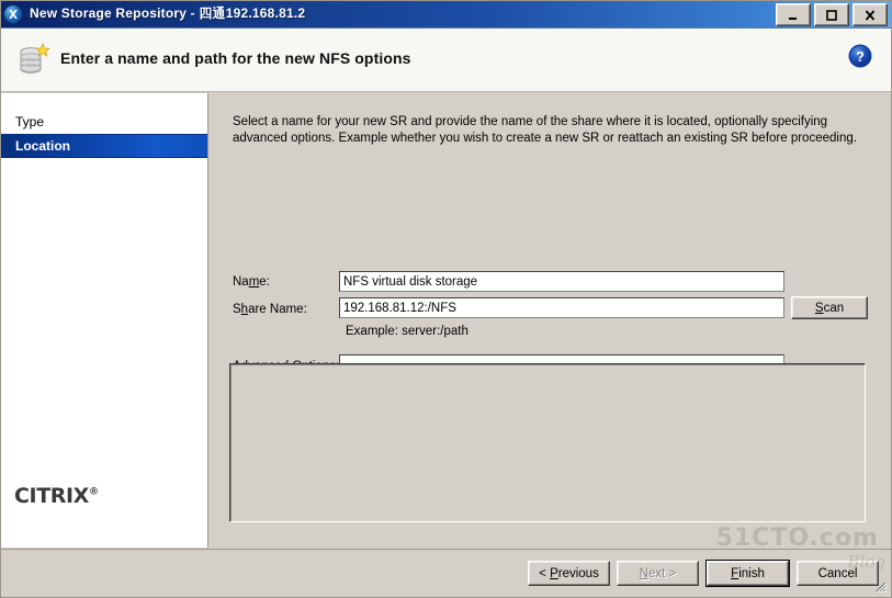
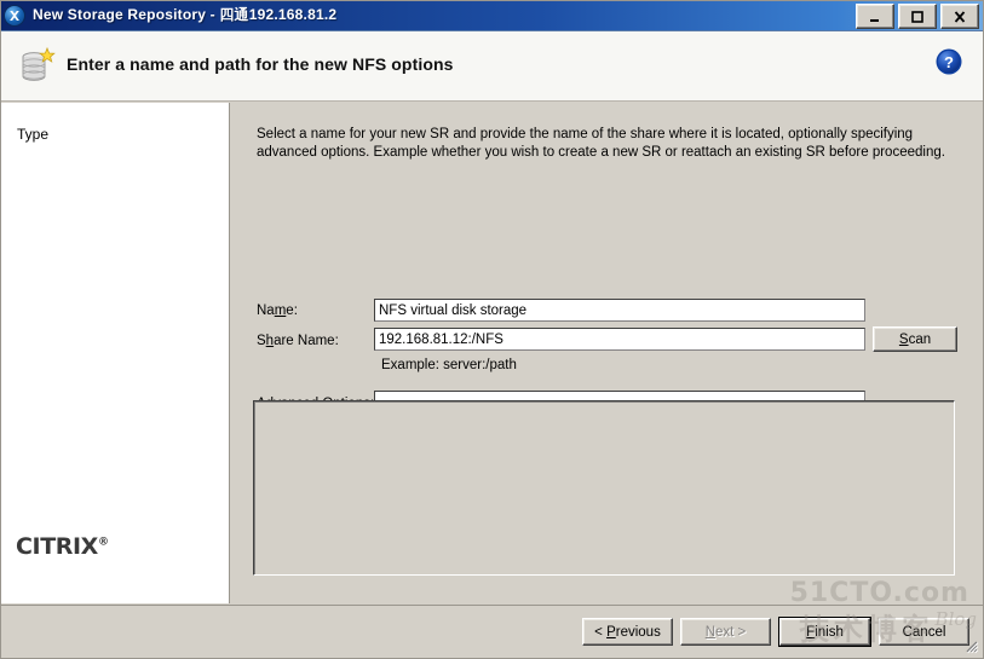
  New Storage Repository - 四通192.168.81.2
  Enter a name and path for the new NFS options
  ?
  Type
- Location
  CITRIX®
  Select a name for your new SR and provide the name of the share where it is located, optionally specifying advanced options. Example whether you wish to create a new SR or reattach an existing SR before proceeding.
  Name:
  NFS virtual disk storage
  Share Name:
  192.168.81.12:/NFS
  Scan
  Example: server:/path
  < Previous
  Next >
  Finish
  Cancel
  51CTO.com
+ 技术博客
  Blog
